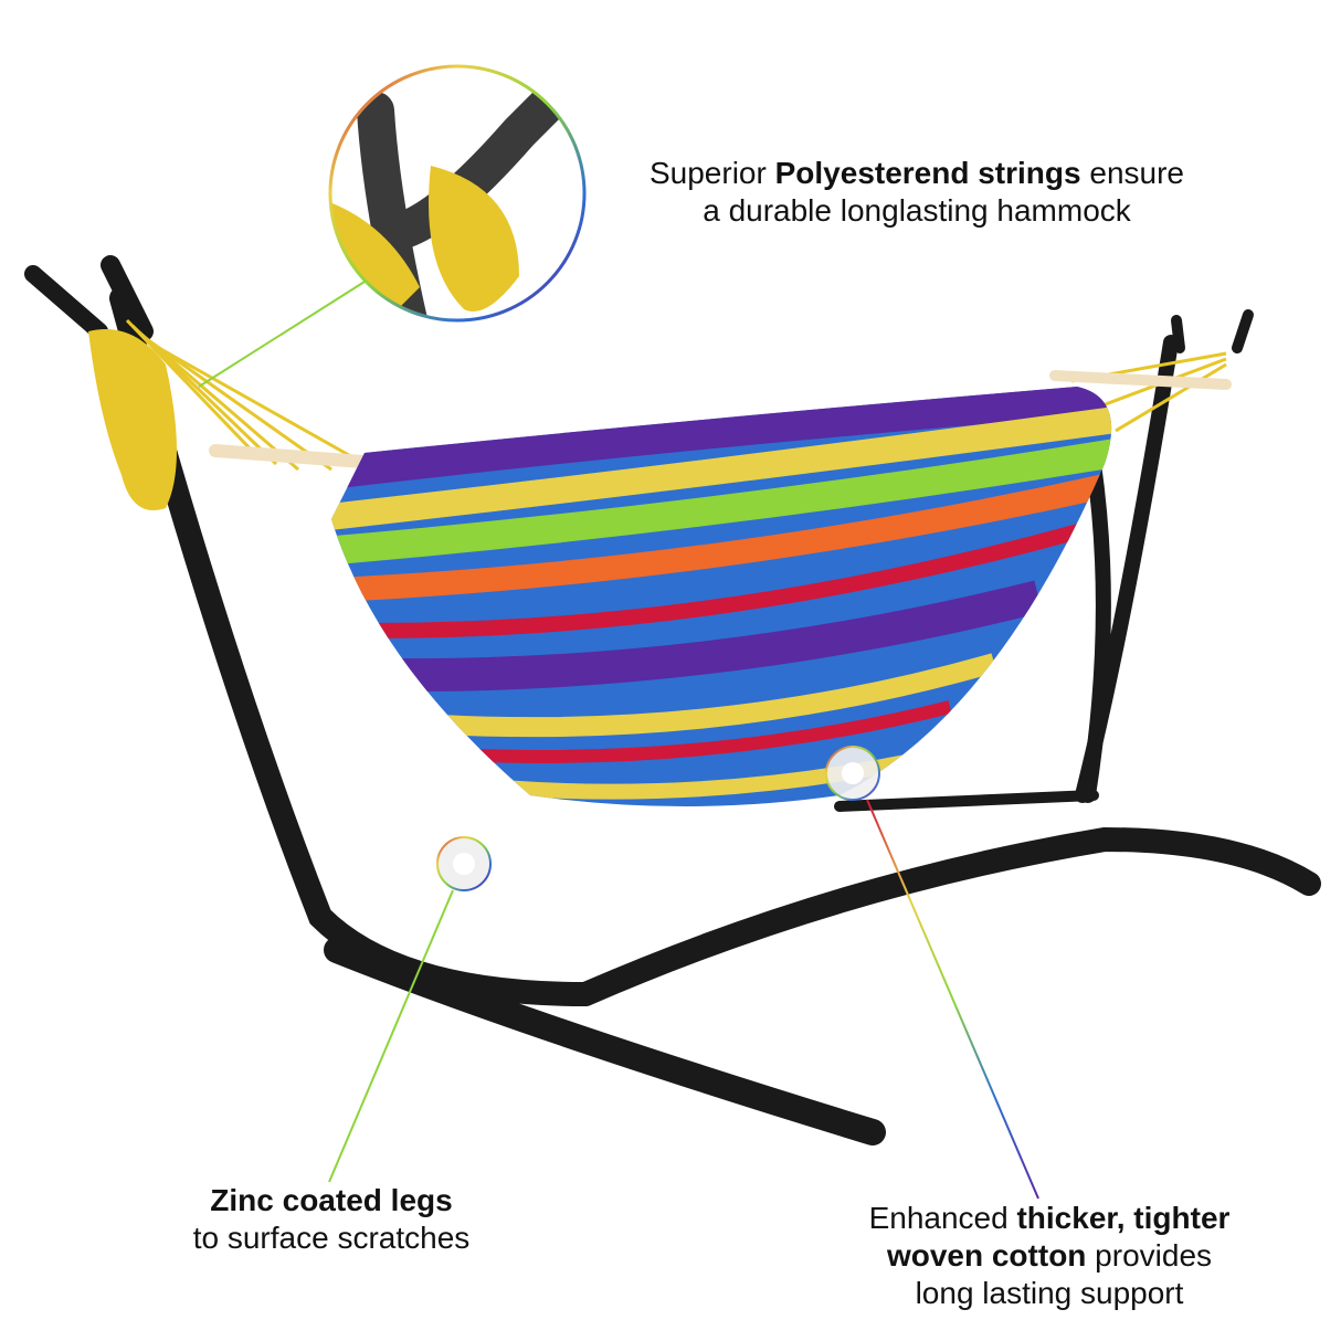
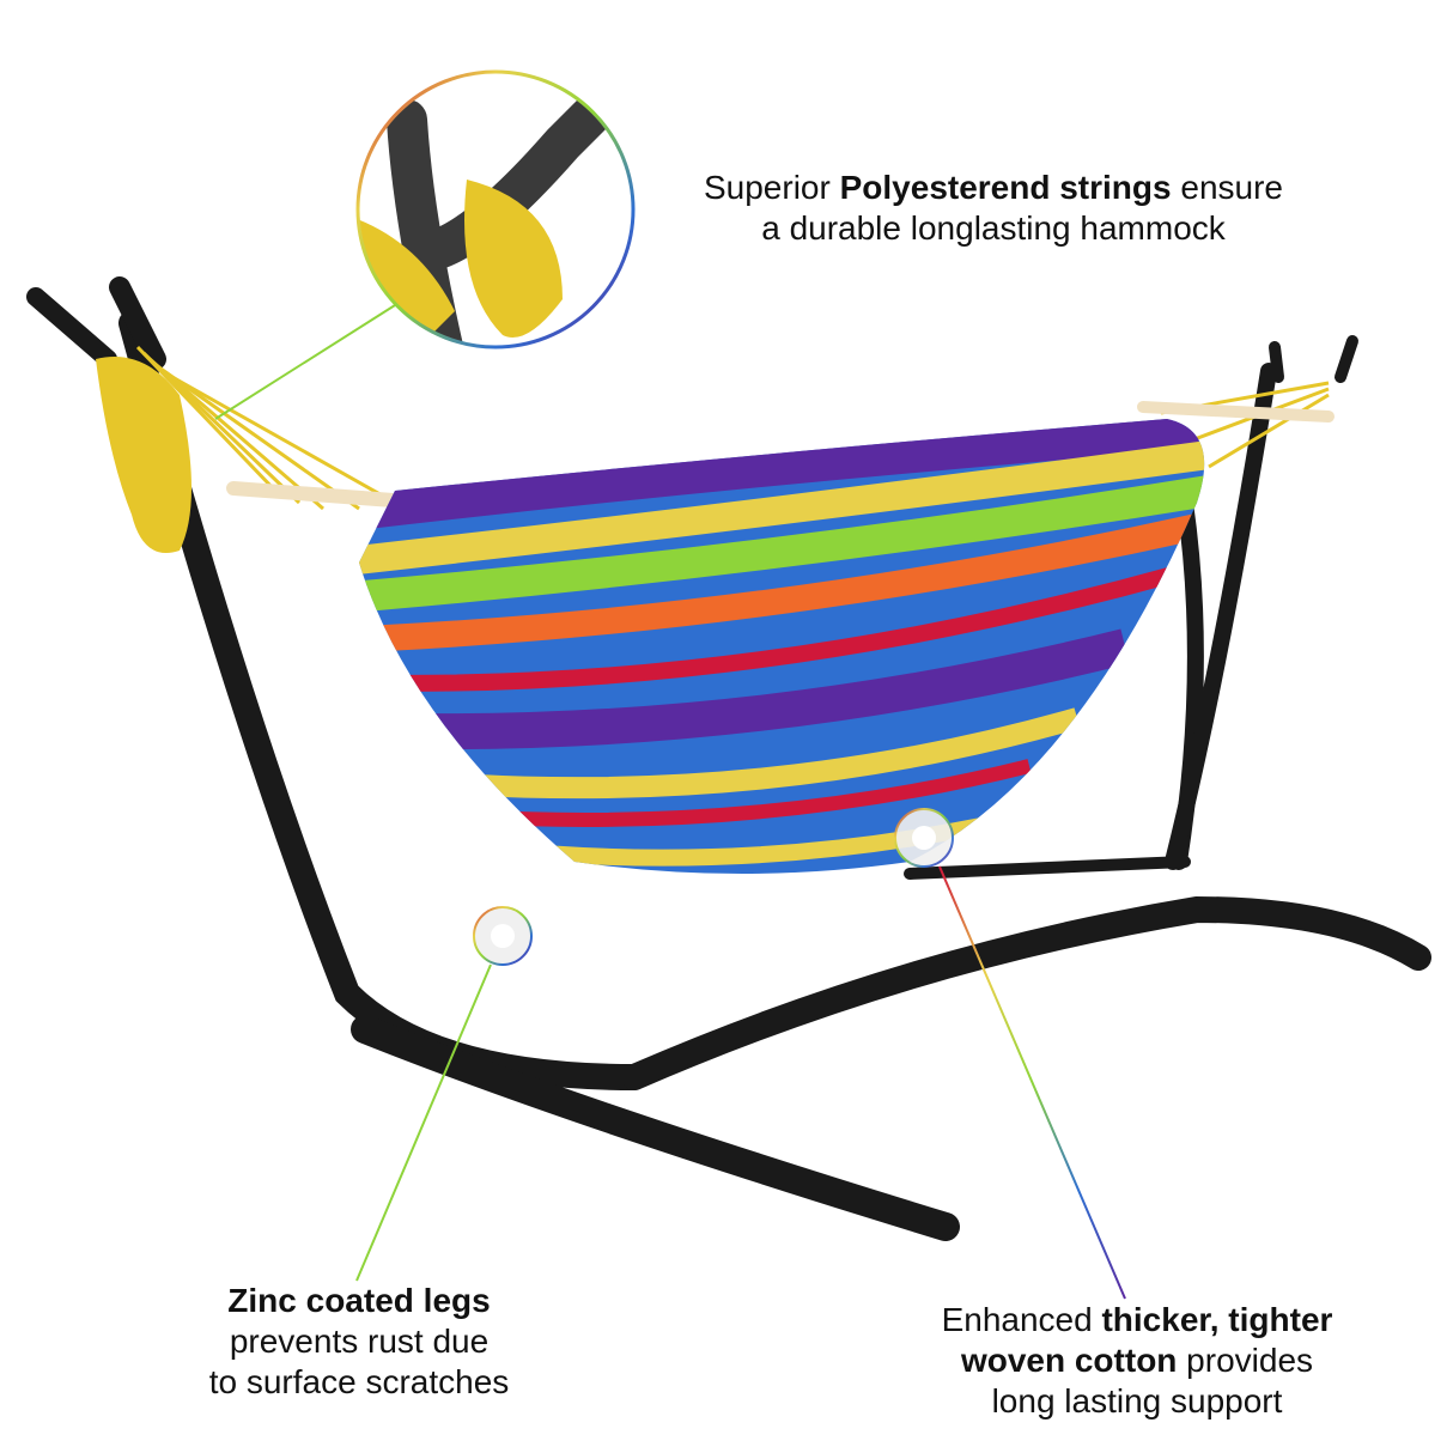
  Superior Polyesterend strings ensure
  a durable longlasting hammock
  Zinc coated legs
+ prevents rust due
  to surface scratches
  Enhanced thicker, tighter
  woven cotton provides
  long lasting support
